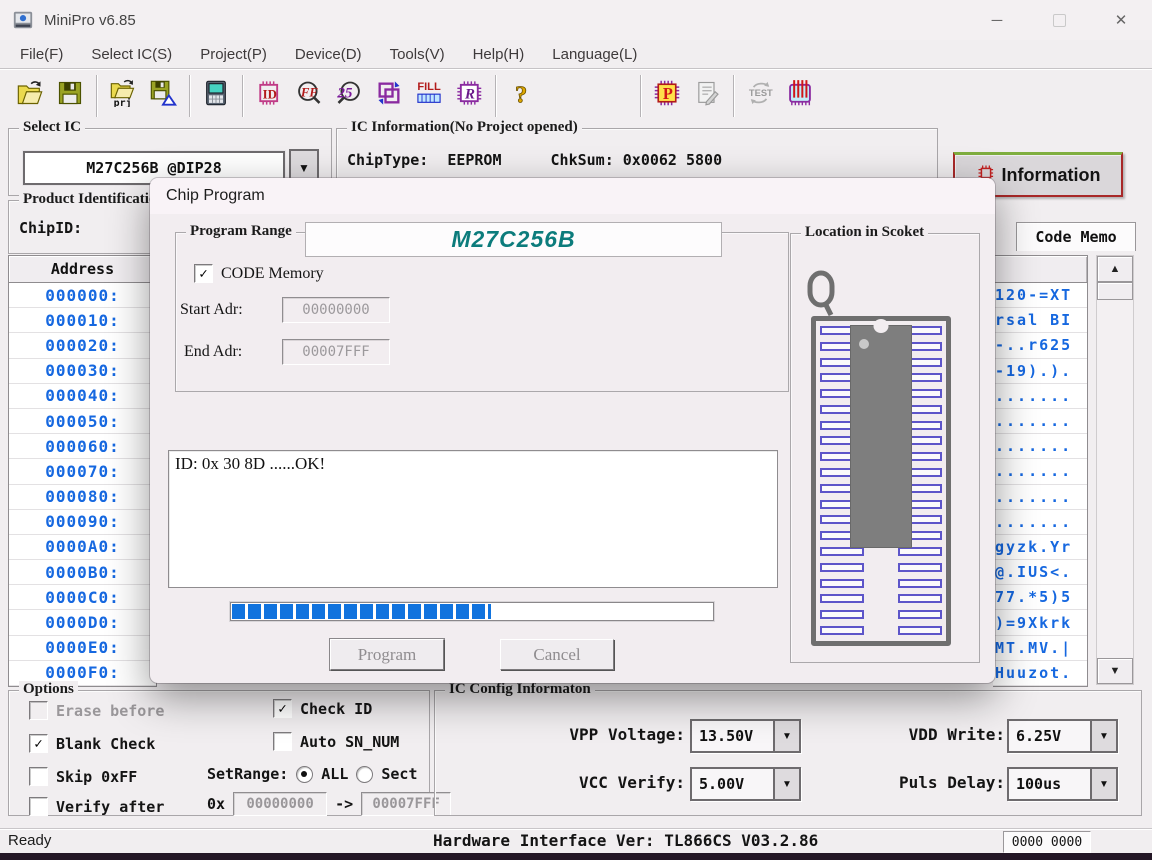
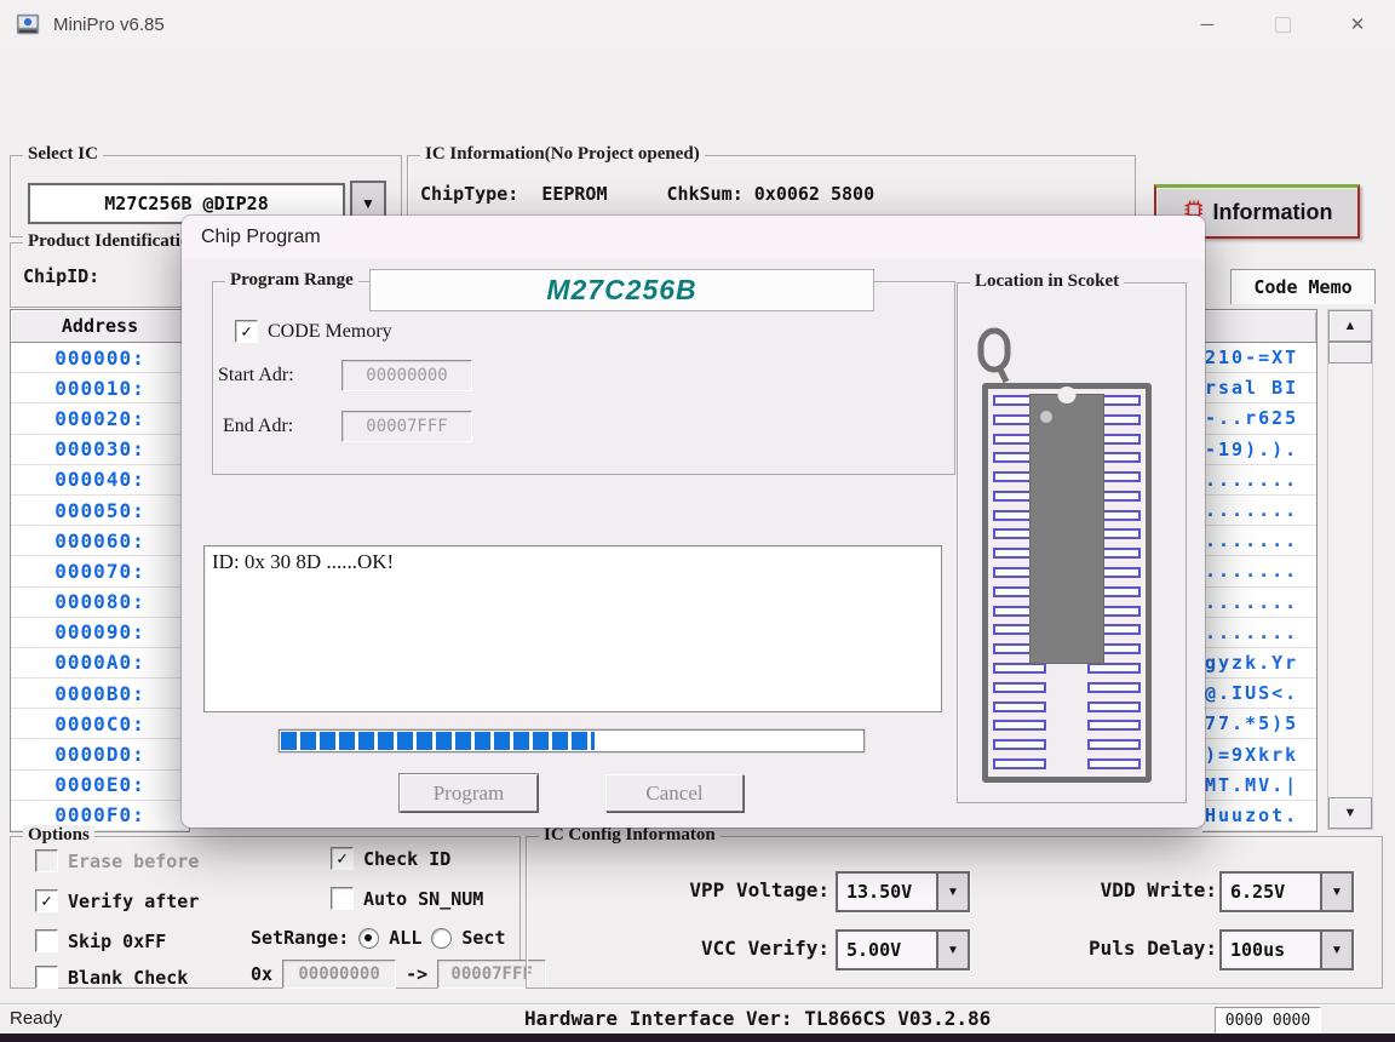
  MiniPro v6.85
  ─
  ✕
- File(F)
- Select IC(S)
- Project(P)
- Device(D)
- Tools(V)
- Help(H)
- Language(L)
- prj
- ID
- FF
- 25
- FILL
- R
- ?
- P
- TEST
  Select IC
  M27C256B @DIP28
  ▼
  IC Information(No Project opened)
  ChipType: EEPROM ChkSum: 0x0062 5800
  Information
  Product Identificati
  ChipID:
  Code Memo
  Address
  000000:
  000010:
  000020:
  000030:
  000040:
  000050:
  000060:
  000070:
  000080:
  000090:
  0000A0:
  0000B0:
  0000C0:
  0000D0:
  0000E0:
  0000F0:
- 120-=XT
+ 210-=XT
  rsal BI
  -..r625
  -19).).
  .......
  .......
  .......
  .......
  .......
  .......
  gyzk.Yr
  @.IUS<.
  77.*5)5
  )=9Xkrk
  MT.MV.|
  Huuzot.
  ▲
  ▼
  Options
  Erase before
  ✓
- Blank Check
+ Verify after
  Skip 0xFF
- Verify after
+ Blank Check
  ✓
  Check ID
  Auto SN_NUM
  SetRange:
  ALL
  Sect
  0x
  00000000
  ->
  00007FFF
  IC Config Informaton
  VPP Voltage:
  13.50V
  ▼
  VDD Write:
  6.25V
  ▼
  VCC Verify:
  5.00V
  ▼
  Puls Delay:
  100us
  ▼
  Ready
  Hardware Interface Ver: TL866CS V03.2.86
  0000 0000
  Chip Program
  Program Range
  M27C256B
  ✓
  CODE Memory
  Start Adr:
  00000000
  End Adr:
  00007FFF
  ID: 0x 30 8D ......OK!
  Program
  Cancel
  Location in Scoket
